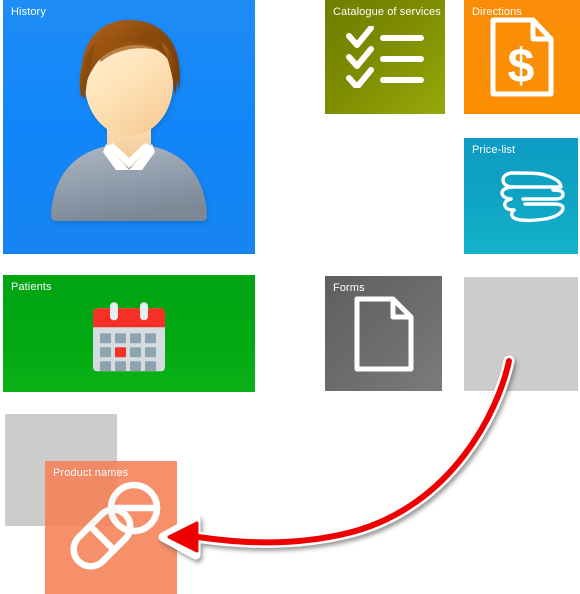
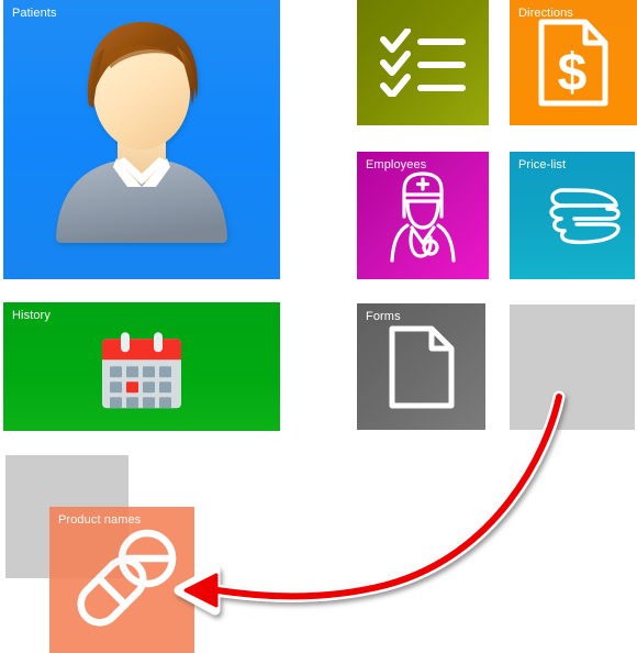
- History
+ Patients
- Catalogue of services
  $
  Directions
+ Employees
  Price-list
- Patients
+ History
  Forms
  Product names
